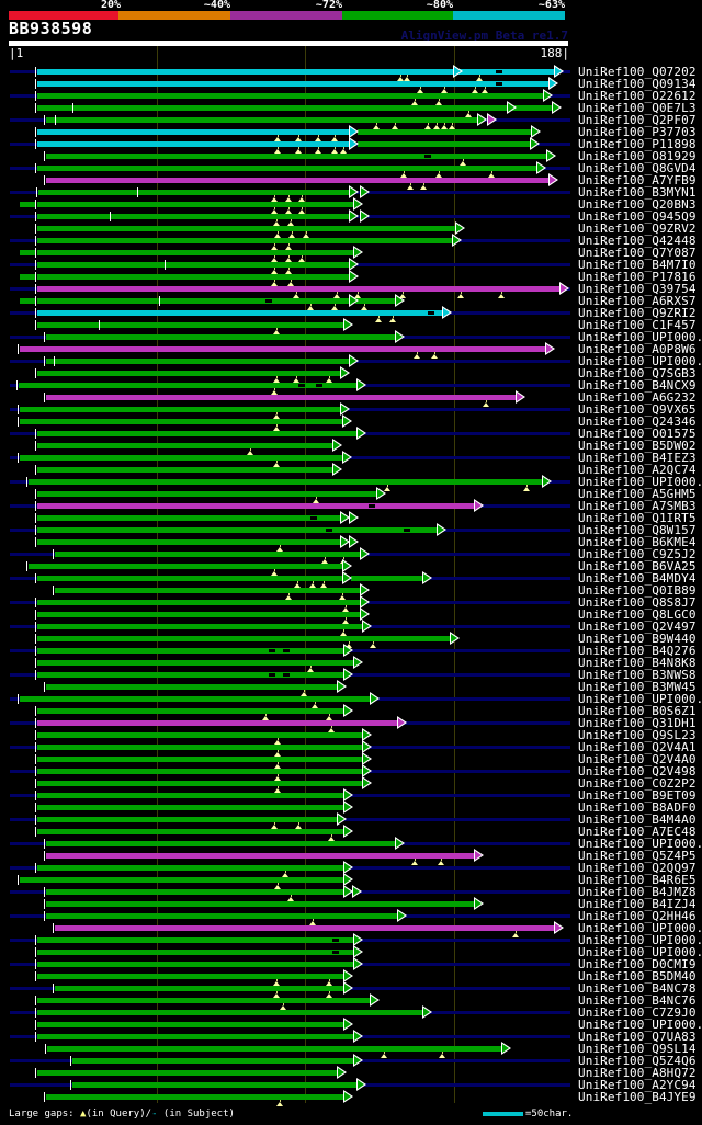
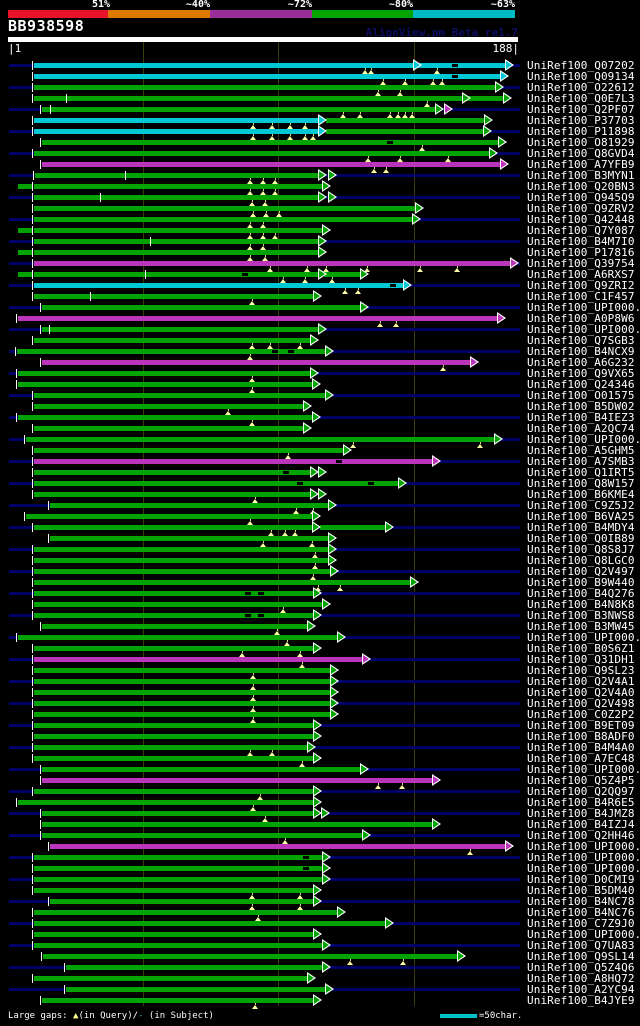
- 20%
+ 51%
  ~40%
  ~72%
  ~80%
  ~63%
  BB938598
  AlignView.pm Beta re1.7
  |1
  188|
  UniRef100_Q07202
  UniRef100_Q09134
  UniRef100_O22612
  UniRef100_Q0E7L3
  UniRef100_Q2PF07
  UniRef100_P37703
  UniRef100_P11898
  UniRef100_O81929
  UniRef100_Q8GVD4
  UniRef100_A7YFB9
  UniRef100_B3MYN1
  UniRef100_Q20BN3
  UniRef100_Q945Q9
  UniRef100_Q9ZRV2
  UniRef100_Q42448
  UniRef100_Q7Y087
  UniRef100_B4M7I0
  UniRef100_P17816
  UniRef100_Q39754
  UniRef100_A6RXS7
  UniRef100_Q9ZRI2
  UniRef100_C1F457
  UniRef100_UPI000.
  UniRef100_A0P8W6
  UniRef100_UPI000.
  UniRef100_Q7SGB3
  UniRef100_B4NCX9
  UniRef100_A6G232
  UniRef100_Q9VX65
  UniRef100_Q24346
  UniRef100_O01575
  UniRef100_B5DW02
  UniRef100_B4IEZ3
  UniRef100_A2QC74
  UniRef100_UPI000.
  UniRef100_A5GHM5
  UniRef100_A7SMB3
  UniRef100_Q1IRT5
  UniRef100_Q8W157
  UniRef100_B6KME4
  UniRef100_C9Z5J2
  UniRef100_B6VA25
  UniRef100_B4MDY4
  UniRef100_Q0IB89
  UniRef100_Q8S8J7
  UniRef100_Q8LGC0
  UniRef100_Q2V497
  UniRef100_B9W440
  UniRef100_B4Q276
  UniRef100_B4N8K8
  UniRef100_B3NWS8
  UniRef100_B3MW45
  UniRef100_UPI000.
  UniRef100_B0S6Z1
  UniRef100_Q31DH1
  UniRef100_Q9SL23
  UniRef100_Q2V4A1
  UniRef100_Q2V4A0
  UniRef100_Q2V498
  UniRef100_C0Z2P2
  UniRef100_B9ET09
  UniRef100_B8ADF0
  UniRef100_B4M4A0
  UniRef100_A7EC48
  UniRef100_UPI000.
  UniRef100_Q5Z4P5
  UniRef100_Q2QQ97
  UniRef100_B4R6E5
  UniRef100_B4JMZ8
  UniRef100_B4IZJ4
  UniRef100_Q2HH46
  UniRef100_UPI000.
  UniRef100_UPI000.
  UniRef100_UPI000.
  UniRef100_D0CMI9
  UniRef100_B5DM40
  UniRef100_B4NC78
  UniRef100_B4NC76
  UniRef100_C7Z9J0
  UniRef100_UPI000.
  UniRef100_Q7UA83
  UniRef100_Q9SL14
  UniRef100_Q5Z4Q6
  UniRef100_A8HQ72
  UniRef100_A2YC94
  UniRef100_B4JYE9
  Large gaps: ▲(in Query)/- (in Subject)
  =50char.
